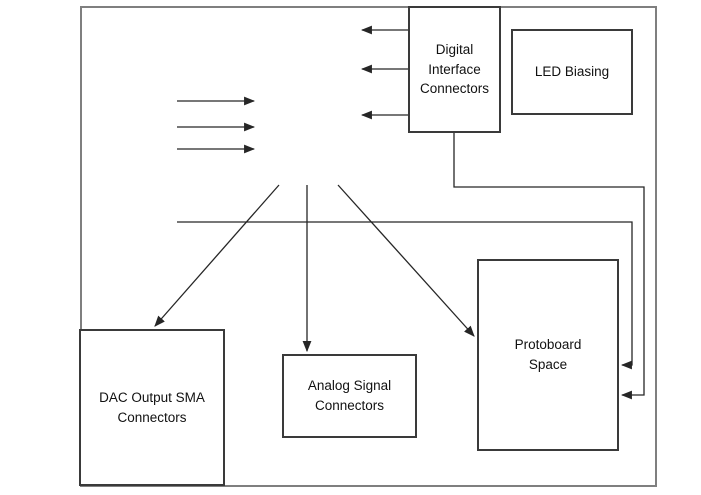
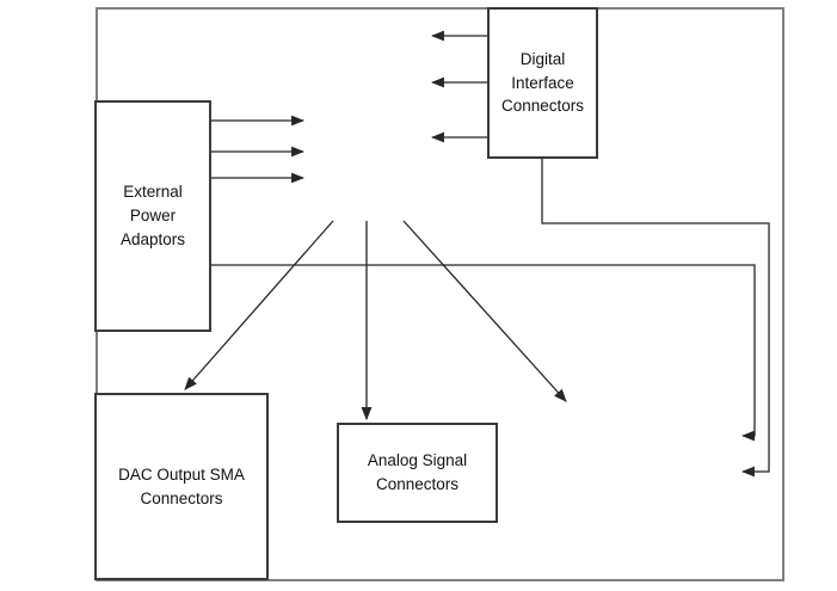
+ External
+ Power
+ Adaptors
  Digital
  Interface
  Connectors
- LED Biasing
  DAC Output SMA
  Connectors
  Analog Signal
  Connectors
- Protoboard
- Space
